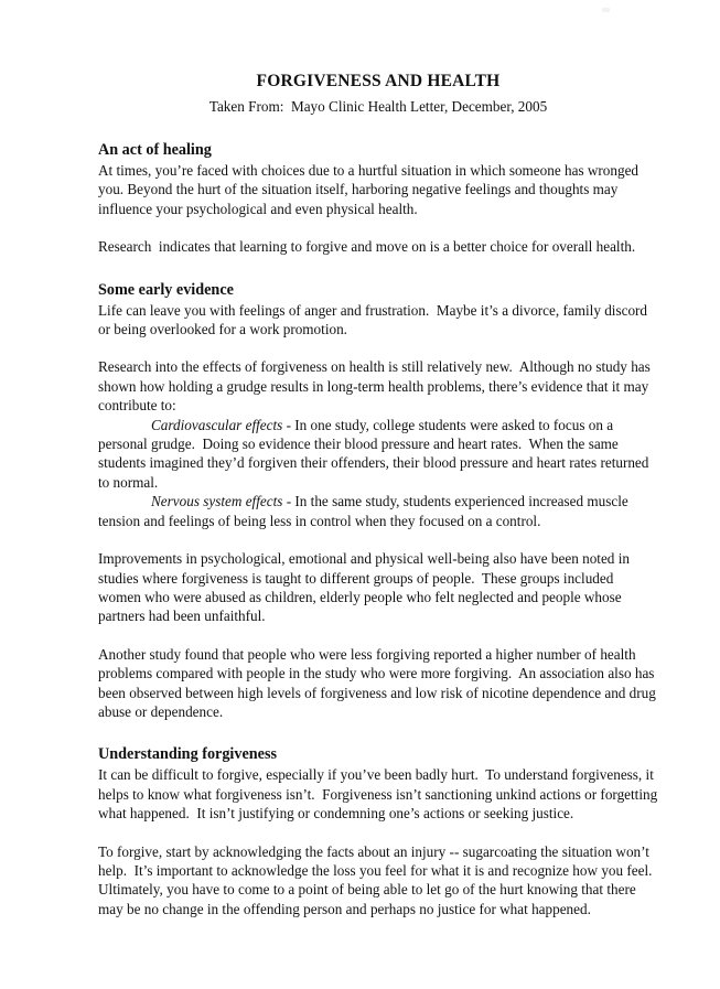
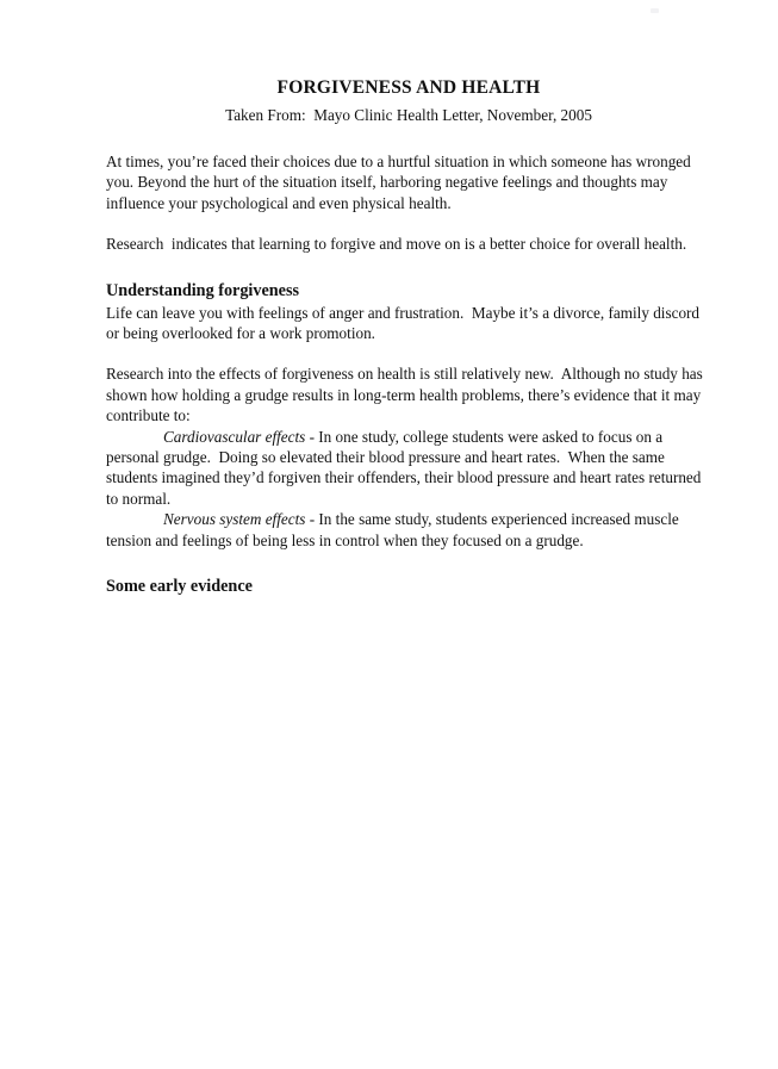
  FORGIVENESS AND HEALTH
- Taken From: Mayo Clinic Health Letter, December, 2005
+ Taken From: Mayo Clinic Health Letter, November, 2005
- An act of healing
- At times, you’re faced with choices due to a hurtful situation in which someone has wronged you. Beyond the hurt of the situation itself, harboring negative feelings and thoughts may influence your psychological and even physical health.
+ At times, you’re faced their choices due to a hurtful situation in which someone has wronged you. Beyond the hurt of the situation itself, harboring negative feelings and thoughts may influence your psychological and even physical health.
  Research indicates that learning to forgive and move on is a better choice for overall health.
- Some early evidence
+ Understanding forgiveness
  Life can leave you with feelings of anger and frustration. Maybe it’s a divorce, family discord or being overlooked for a work promotion.
  Research into the effects of forgiveness on health is still relatively new. Although no study has shown how holding a grudge results in long-term health problems, there’s evidence that it may contribute to:
- Cardiovascular effects - In one study, college students were asked to focus on a personal grudge. Doing so evidence their blood pressure and heart rates. When the same students imagined they’d forgiven their offenders, their blood pressure and heart rates returned to normal.
+ Cardiovascular effects - In one study, college students were asked to focus on a personal grudge. Doing so elevated their blood pressure and heart rates. When the same students imagined they’d forgiven their offenders, their blood pressure and heart rates returned to normal.
- Nervous system effects - In the same study, students experienced increased muscle tension and feelings of being less in control when they focused on a control.
+ Nervous system effects - In the same study, students experienced increased muscle tension and feelings of being less in control when they focused on a grudge.
- Improvements in psychological, emotional and physical well-being also have been noted in studies where forgiveness is taught to different groups of people. These groups included women who were abused as children, elderly people who felt neglected and people whose partners had been unfaithful.
- Another study found that people who were less forgiving reported a higher number of health problems compared with people in the study who were more forgiving. An association also has been observed between high levels of forgiveness and low risk of nicotine dependence and drug abuse or dependence.
- Understanding forgiveness
+ Some early evidence
- It can be difficult to forgive, especially if you’ve been badly hurt. To understand forgiveness, it helps to know what forgiveness isn’t. Forgiveness isn’t sanctioning unkind actions or forgetting what happened. It isn’t justifying or condemning one’s actions or seeking justice.
- To forgive, start by acknowledging the facts about an injury -- sugarcoating the situation won’t help. It’s important to acknowledge the loss you feel for what it is and recognize how you feel. Ultimately, you have to come to a point of being able to let go of the hurt knowing that there may be no change in the offending person and perhaps no justice for what happened.
